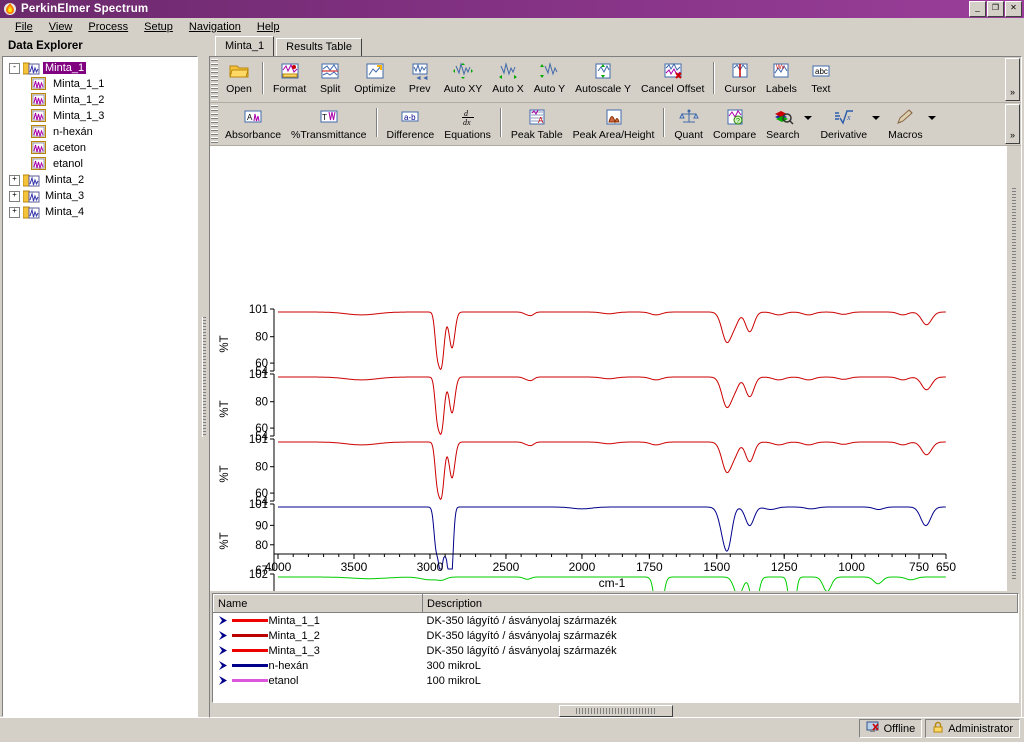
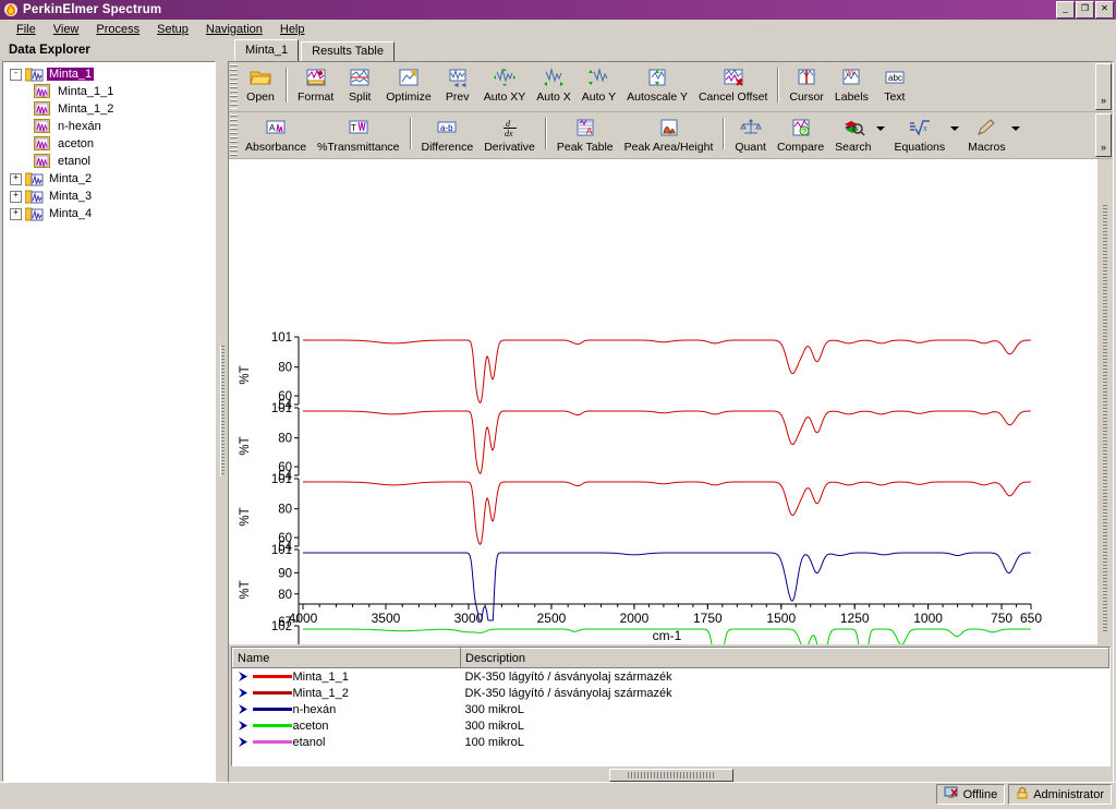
  PerkinElmer Spectrum
  _
  ❐
  ✕
  File
  View
  Process
  Setup
  Navigation
  Help
  Data Explorer
  -
  Minta_1
  Minta_1_1
  Minta_1_2
- Minta_1_3
  n-hexán
  aceton
  etanol
  +
  Minta_2
  +
  Minta_3
  +
  Minta_4
  Minta_1
  Results Table
  Open
  Format
  Split
  Optimize
  Prev
  Auto XY
  Auto X
  Auto Y
  Autoscale Y
  Cancel Offset
  Cursor
  Labels
  abc
  Text
  »
  A
  Absorbance
  T
  %Transmittance
  a-b
  Difference
  d
  dx
- Equations
+ Derivative
  A
  Peak Table
  Peak Area/Height
  Quant
  Compare
  Search
  x
- Derivative
+ Equations
  Macros
  »
  101
  80
  60
  54
  101
  80
  60
  54
  101
  80
  60
  54
  101
  90
  80
  67
  102
  4000
  3500
  3000
  2500
  2000
  1750
  1500
  1250
  1000
  750
  650
  cm-1
  Name	Description
  Minta_1_1	DK-350 lágyító / ásványolaj származék
  Minta_1_2	DK-350 lágyító / ásványolaj származék
- Minta_1_3	DK-350 lágyító / ásványolaj származék
  n-hexán	300 mikroL
+ aceton	300 mikroL
  etanol	100 mikroL
  Offline
  Administrator
